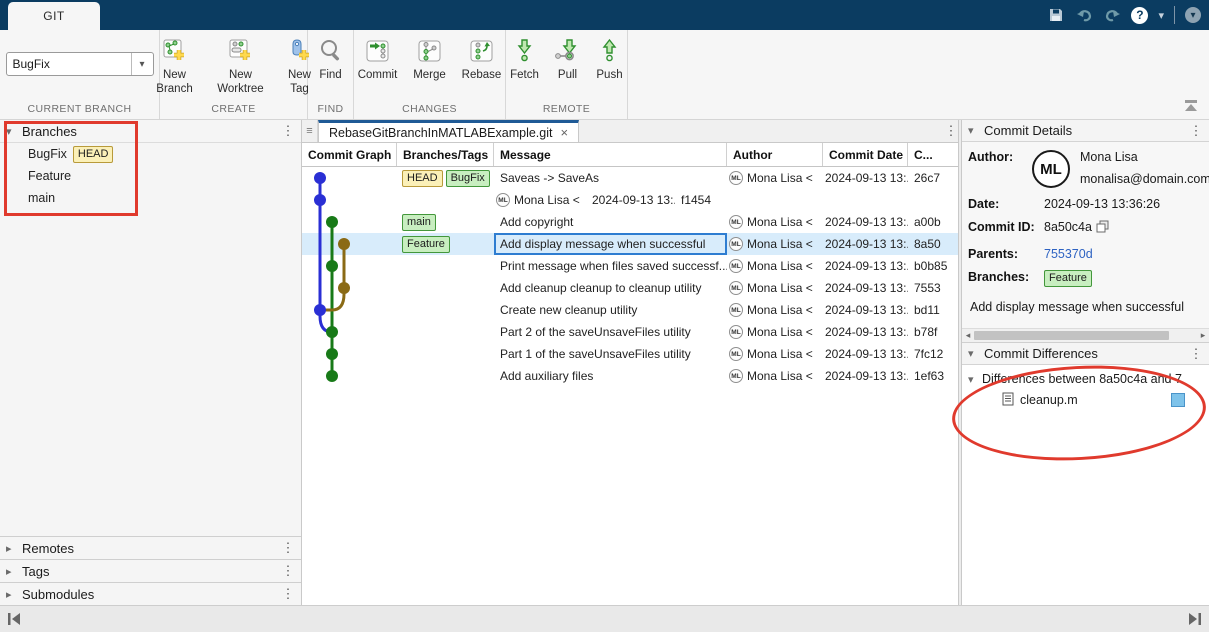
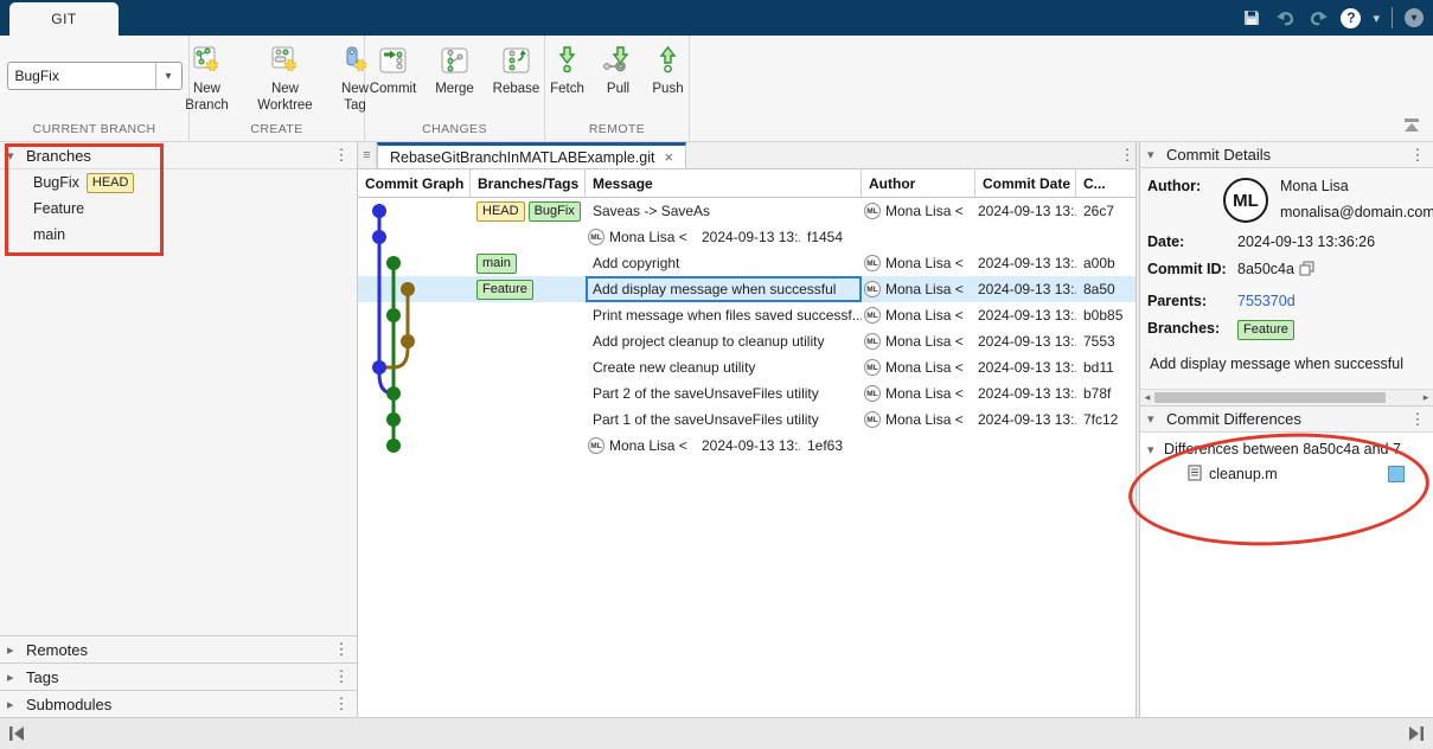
  GIT
  ?
  ▾
  ▾
  BugFix
  ▾
  CURRENT BRANCH
  New Branch
  New Worktree
  New Tag
  CREATE
- Find
- FIND
  Commit
  Merge
  Rebase
  CHANGES
  Fetch
  Pull
  Push
  REMOTE
  ▾
  Branches
  ⋮
  BugFix
  HEAD
  Feature
  main
  ▸
  Remotes
  ⋮
  ▸
  Tags
  ⋮
  ▸
  Submodules
  ⋮
  ≡
  RebaseGitBranchInMATLABExample.git
  ×
  ⋮
  Commit Graph
  Branches/Tags
  Message
  Author
  Commit Date
  C...
  HEAD
  BugFix
  Saveas -> SaveAs
  Mona Lisa <
  2024-09-13 13:
  26c7
  Mona Lisa <
  2024-09-13 13:
  f1454
  main
  Add copyright
  Mona Lisa <
  2024-09-13 13:
  a00b
  Feature
  Add display message when successful
  Mona Lisa <
  2024-09-13 13:
  8a50
  Print message when files saved successf..
  Mona Lisa <
  2024-09-13 13:
  b0b85
- Add cleanup cleanup to cleanup utility
+ Add project cleanup to cleanup utility
  Mona Lisa <
  2024-09-13 13:
  7553
  Create new cleanup utility
  Mona Lisa <
  2024-09-13 13:
  bd11
  Part 2 of the saveUnsaveFiles utility
  Mona Lisa <
  2024-09-13 13:
  b78f
  Part 1 of the saveUnsaveFiles utility
  Mona Lisa <
  2024-09-13 13:
  7fc12
- Add auxiliary files
  Mona Lisa <
  2024-09-13 13:
  1ef63
  ▾
  Commit Details
  ⋮
  Author:
  ML
  Mona Lisa
  monalisa@domain.com
  Date:
  2024-09-13 13:36:26
  Commit ID:
  8a50c4a
  Parents:
  755370d
  Branches:
  Feature
  Add display message when successful
  ◂
  ▸
  ▾
  Commit Differences
  ⋮
  ▾
  Differences between 8a50c4a and 7
  cleanup.m
